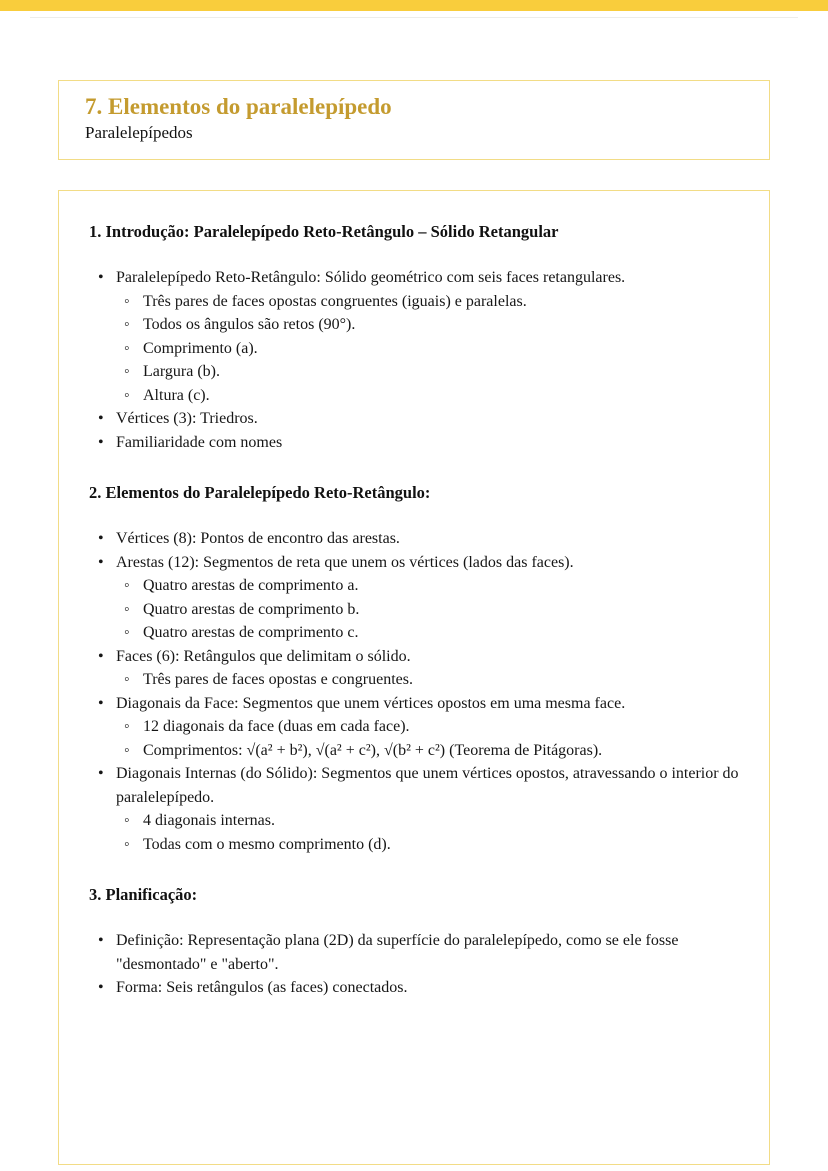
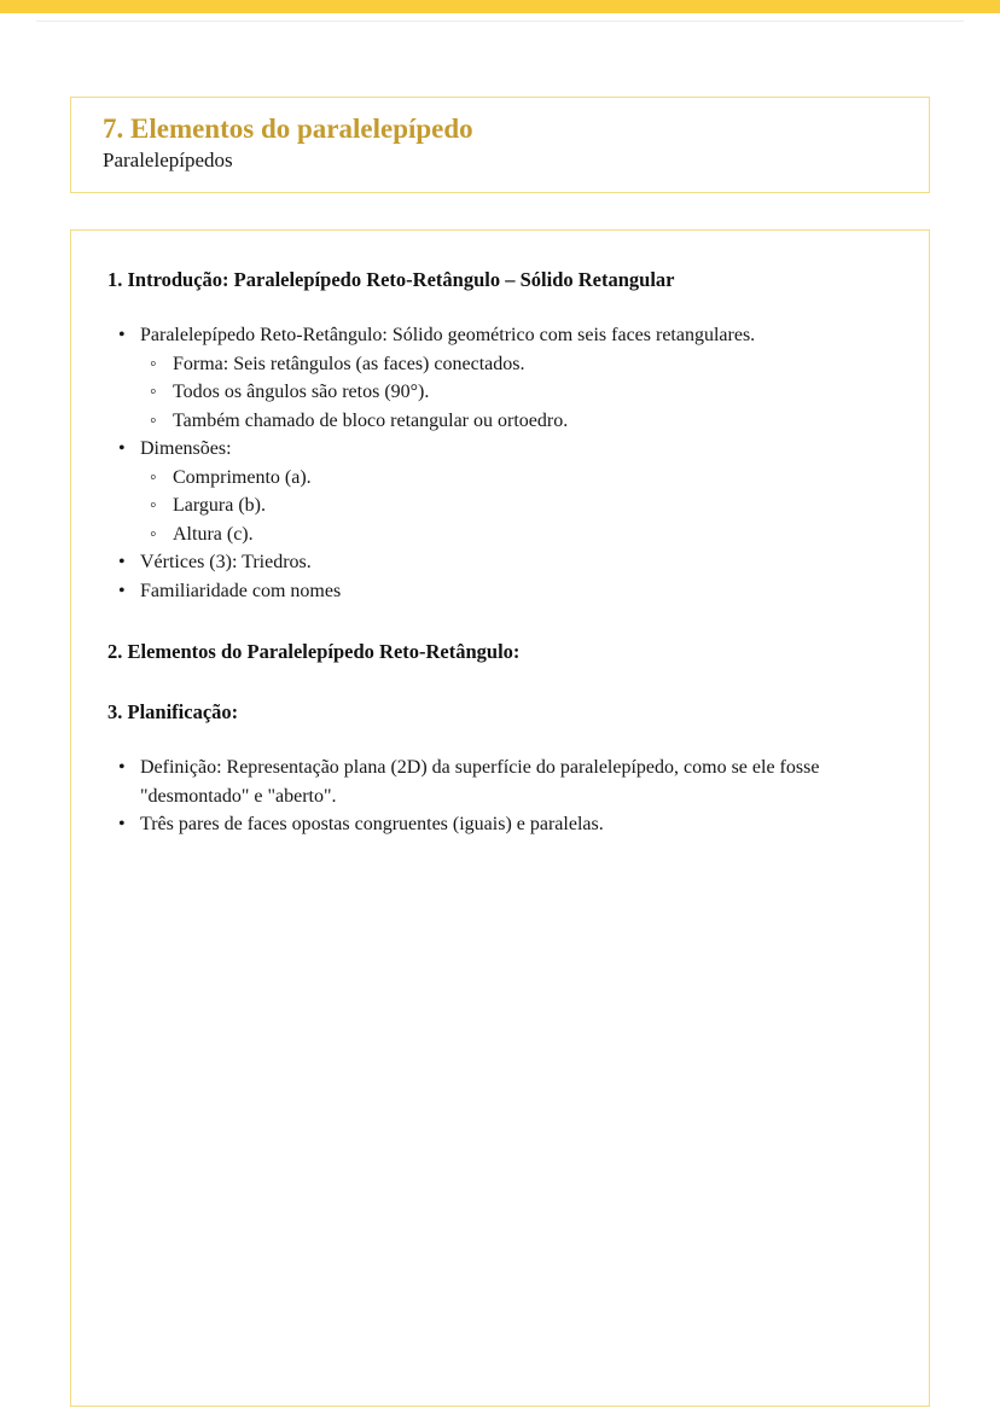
  7. Elementos do paralelepípedo
  Paralelepípedos
  1. Introdução: Paralelepípedo Reto-Retângulo – Sólido Retangular
  Paralelepípedo Reto-Retângulo: Sólido geométrico com seis faces retangulares.
- Três pares de faces opostas congruentes (iguais) e paralelas.
+ Forma: Seis retângulos (as faces) conectados.
  Todos os ângulos são retos (90°).
+ Também chamado de bloco retangular ou ortoedro.
+ Dimensões:
  Comprimento (a).
  Largura (b).
  Altura (c).
  Vértices (3): Triedros.
  Familiaridade com nomes
  2. Elementos do Paralelepípedo Reto-Retângulo:
- Vértices (8): Pontos de encontro das arestas.
- Arestas (12): Segmentos de reta que unem os vértices (lados das faces).
- Quatro arestas de comprimento a.
- Quatro arestas de comprimento b.
- Quatro arestas de comprimento c.
- Faces (6): Retângulos que delimitam o sólido.
- Três pares de faces opostas e congruentes.
- Diagonais da Face: Segmentos que unem vértices opostos em uma mesma face.
- 12 diagonais da face (duas em cada face).
- Comprimentos: √(a² + b²), √(a² + c²), √(b² + c²) (Teorema de Pitágoras).
- Diagonais Internas (do Sólido): Segmentos que unem vértices opostos, atravessando o interior do paralelepípedo.
- 4 diagonais internas.
- Todas com o mesmo comprimento (d).
  3. Planificação:
  Definição: Representação plana (2D) da superfície do paralelepípedo, como se ele fosse "desmontado" e "aberto".
- Forma: Seis retângulos (as faces) conectados.
+ Três pares de faces opostas congruentes (iguais) e paralelas.
